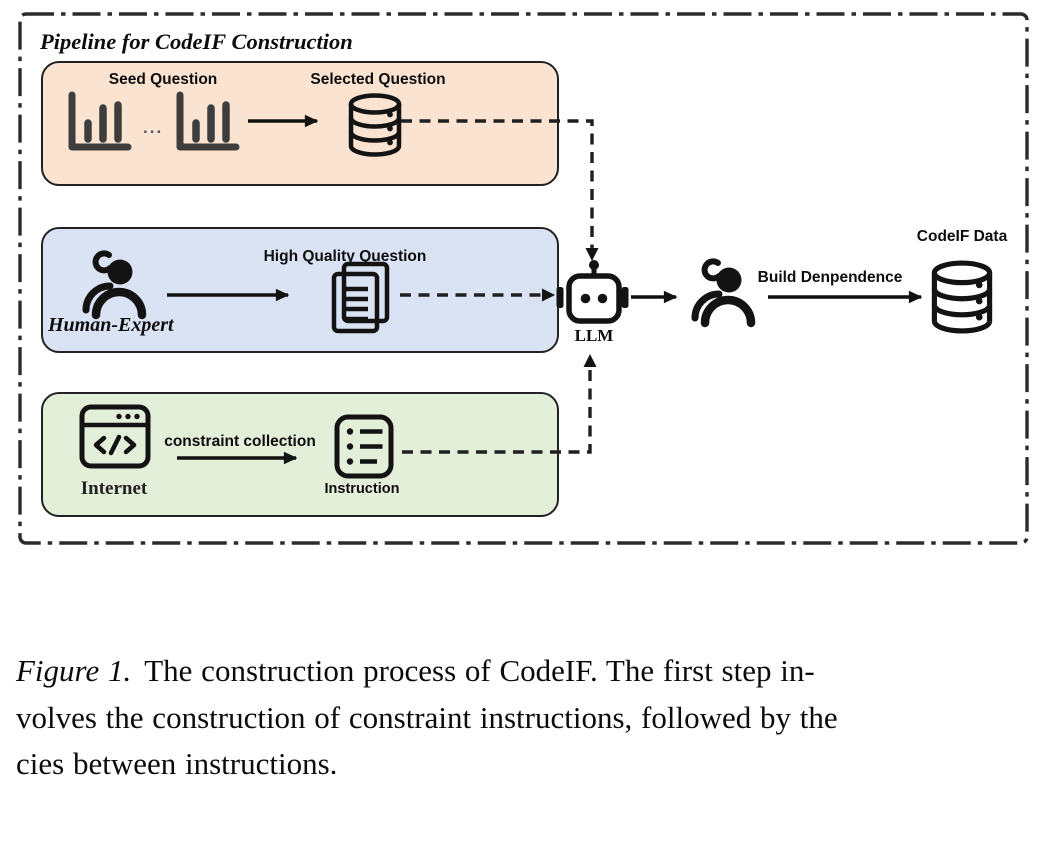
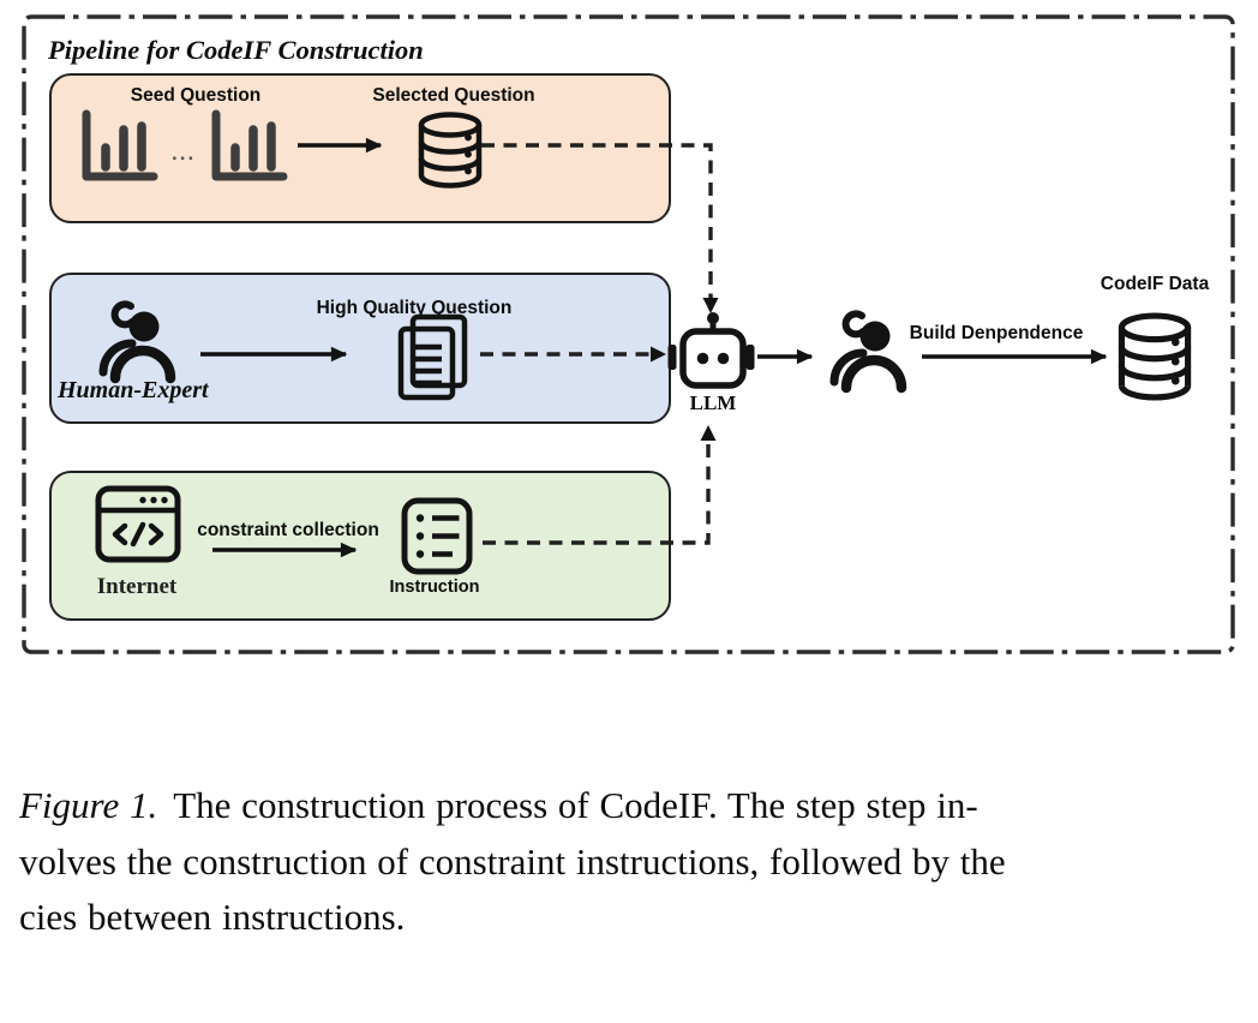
  Pipeline for CodeIF Construction
  Seed Question
  Selected Question
  ...
  High Quality Question
  Human-Expert
  Internet
  constraint collection
  Instruction
  LLM
  Build Denpendence
  CodeIF Data
- Figure 1. The construction process of CodeIF. The first step in-
+ Figure 1. The construction process of CodeIF. The step step in-
  volves the construction of constraint instructions, followed by the
  cies between instructions.
